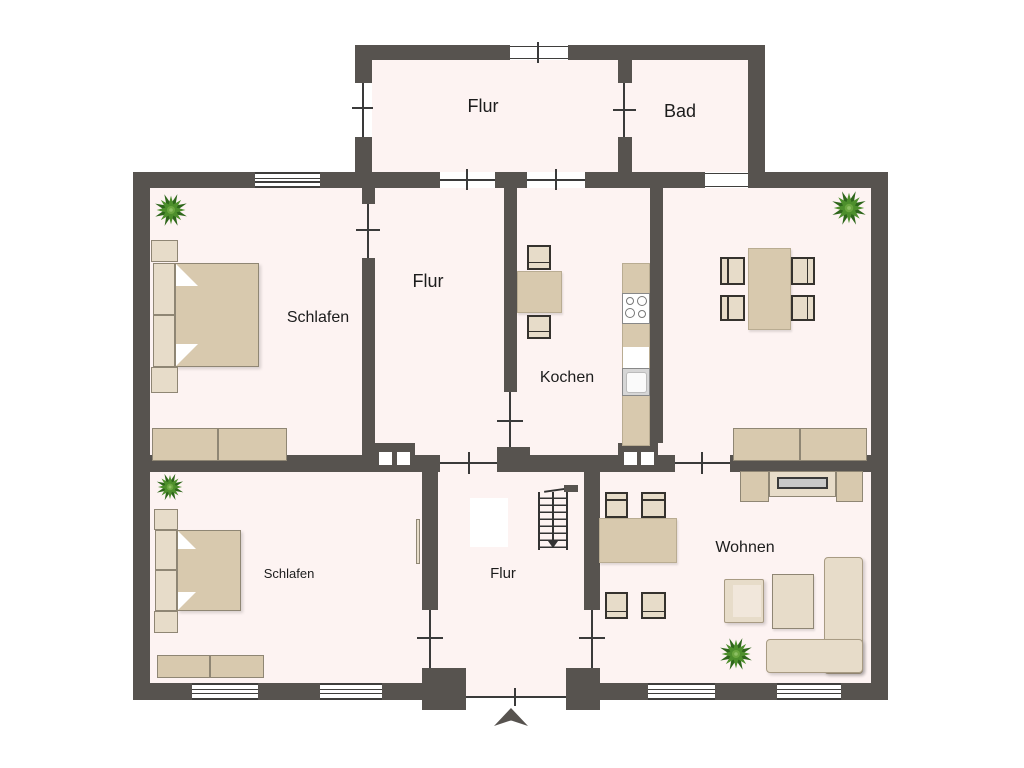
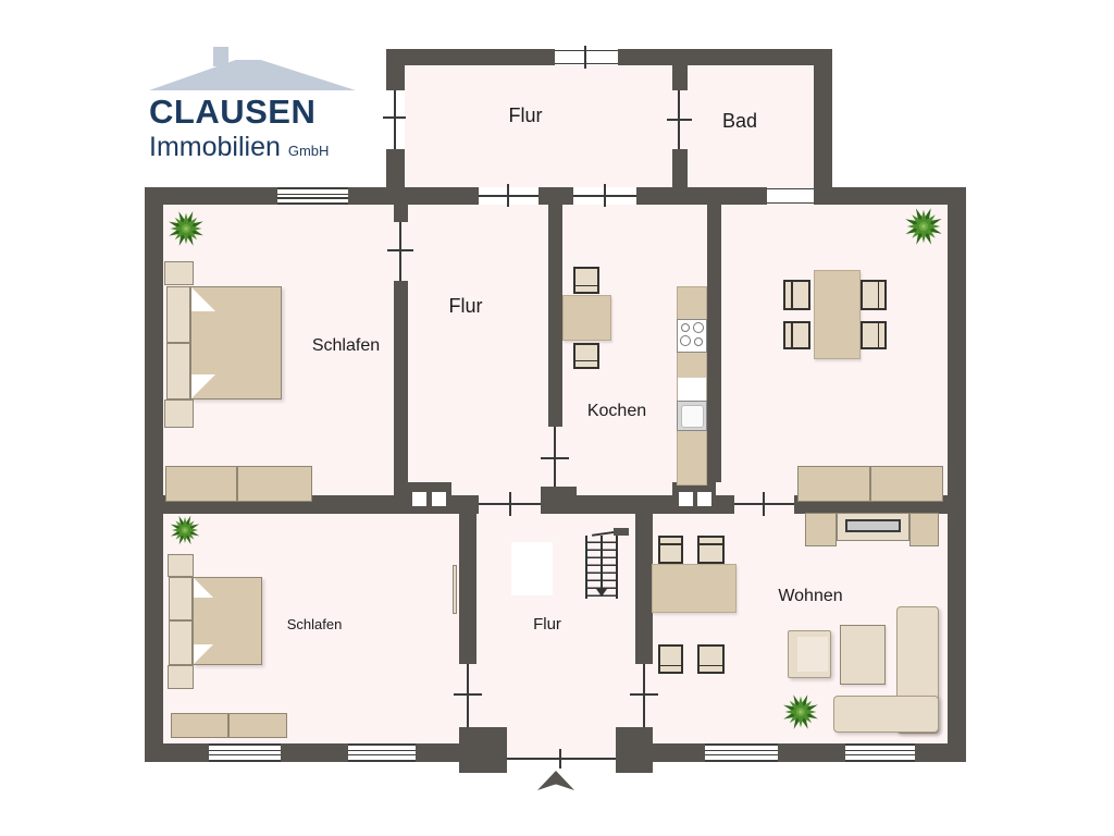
+ CLAUSEN
+ Immobilien GmbH
  Flur
  Bad
  Schlafen
  Flur
  Kochen
  Wohnen
  Schlafen
  Flur
